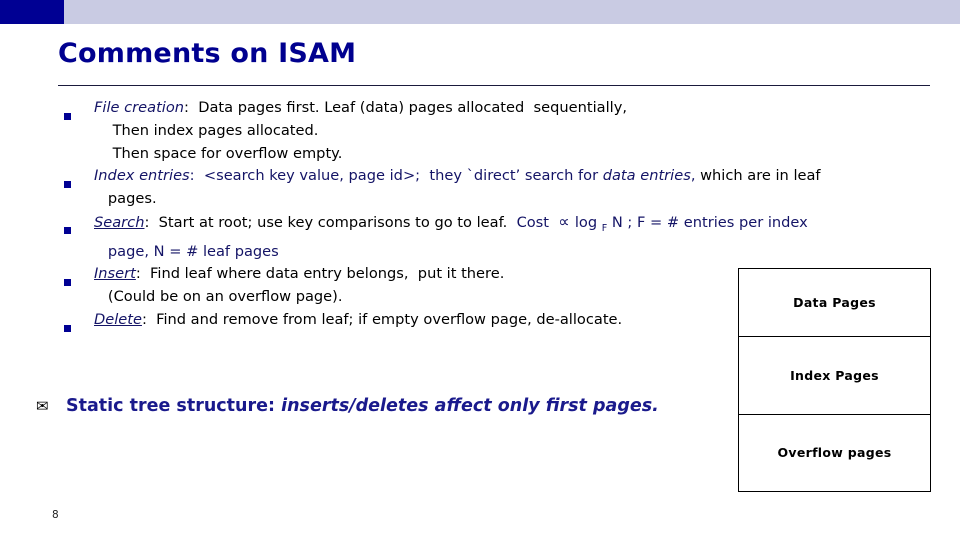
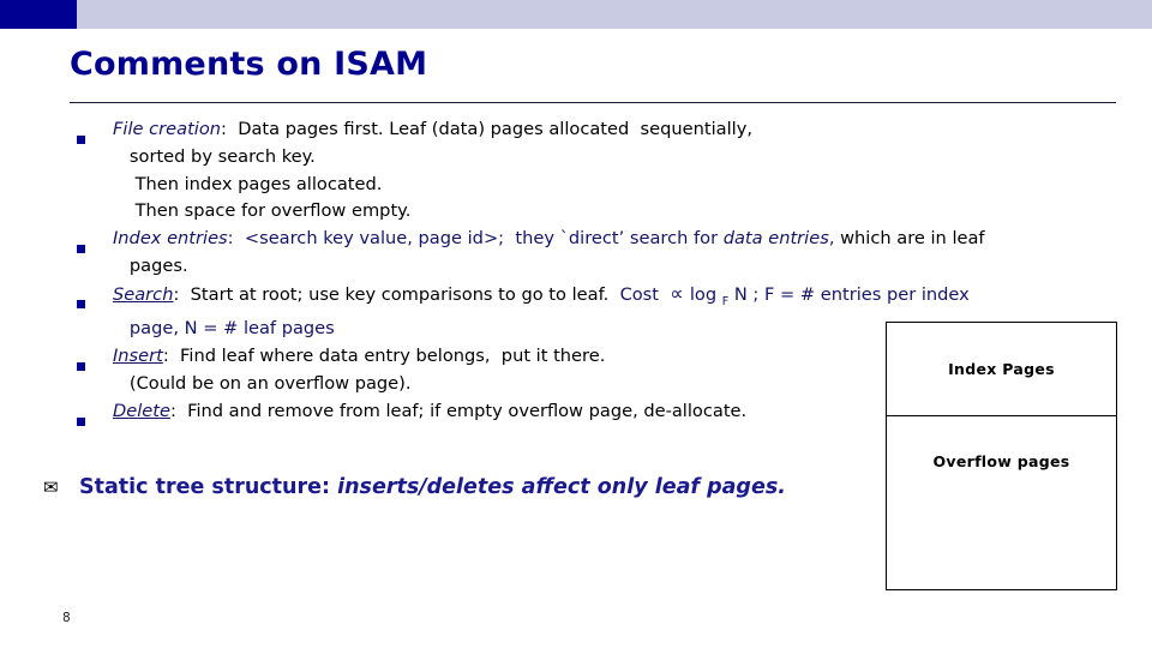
  Comments on ISAM
  File creation: Data pages first. Leaf (data) pages allocated sequentially,
+ sorted by search key.
  Then index pages allocated.
  Then space for overflow empty.
  Index entries: <search key value, page id>; they `direct’ search for data entries, which are in leaf
  pages.
  Search: Start at root; use key comparisons to go to leaf. Cost ∝ log F N ; F = # entries per index
  page, N = # leaf pages
  Insert: Find leaf where data entry belongs, put it there.
  (Could be on an overflow page).
  Delete: Find and remove from leaf; if empty overflow page, de-allocate.
  ✉
- Static tree structure: inserts/deletes affect only first pages.
+ Static tree structure: inserts/deletes affect only leaf pages.
- Data Pages
  Index Pages
  Overflow pages
  8
